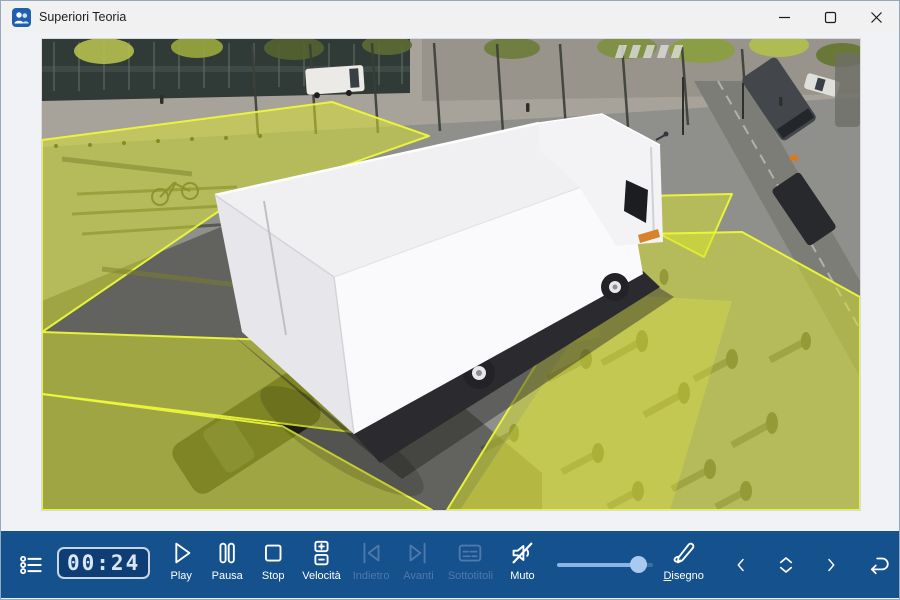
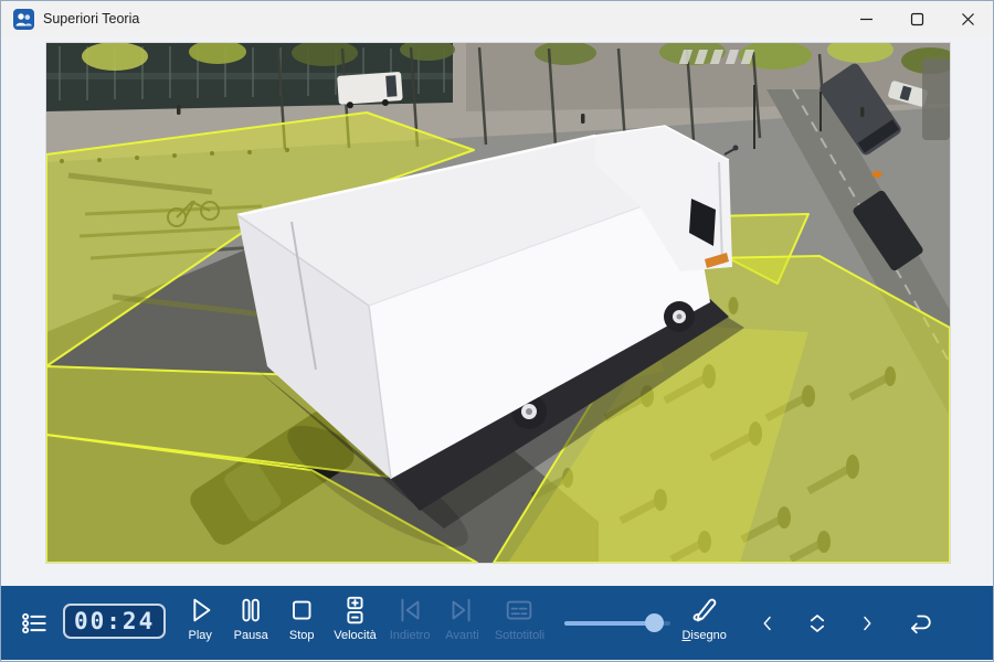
  Superiori Teoria
  00:24
  Play
  Pausa
  Stop
  Velocità
  Indietro
  Avanti
  Sottotitoli
- Muto
  Disegno
